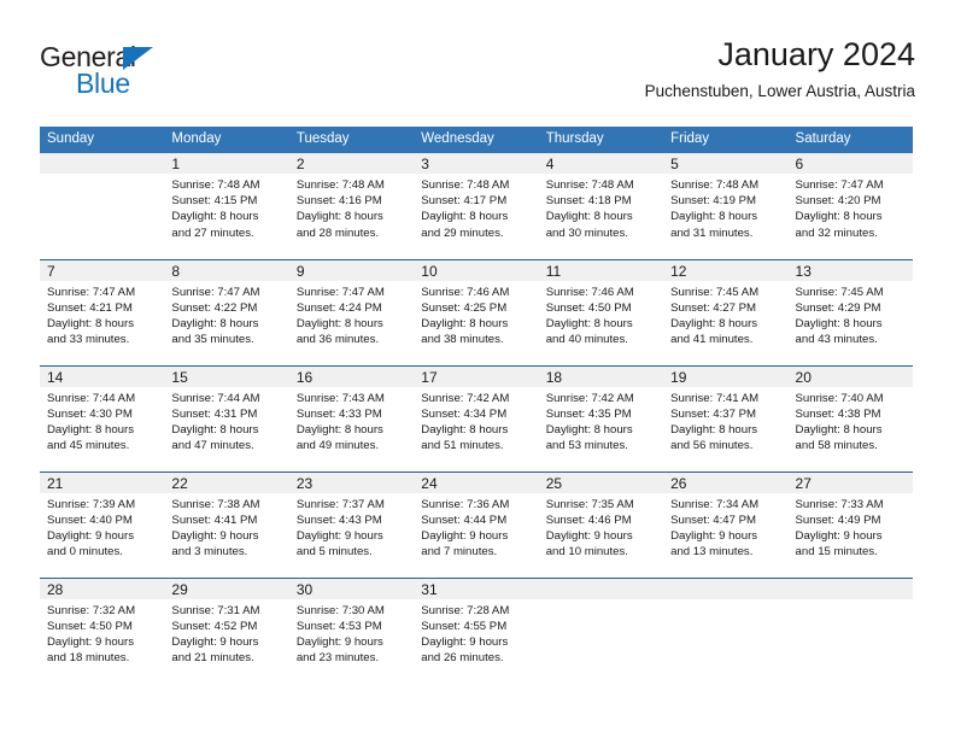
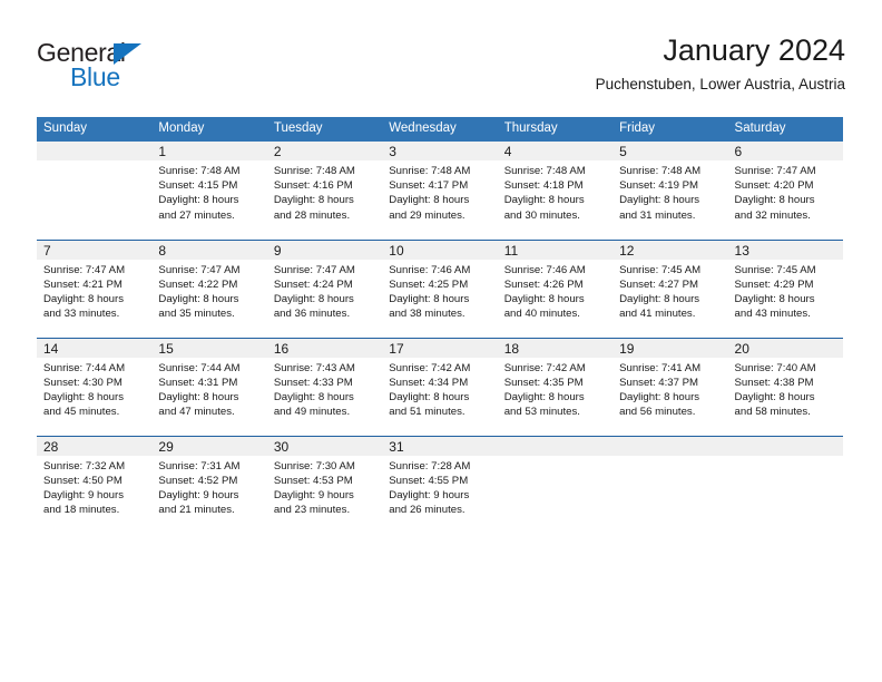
  General
  Blue
  January 2024
  Puchenstuben, Lower Austria, Austria
  Sunday	Monday	Tuesday	Wednesday	Thursday	Friday	Saturday
  	1Sunrise: 7:48 AMSunset: 4:15 PMDaylight: 8 hoursand 27 minutes.	2Sunrise: 7:48 AMSunset: 4:16 PMDaylight: 8 hoursand 28 minutes.	3Sunrise: 7:48 AMSunset: 4:17 PMDaylight: 8 hoursand 29 minutes.	4Sunrise: 7:48 AMSunset: 4:18 PMDaylight: 8 hoursand 30 minutes.	5Sunrise: 7:48 AMSunset: 4:19 PMDaylight: 8 hoursand 31 minutes.	6Sunrise: 7:47 AMSunset: 4:20 PMDaylight: 8 hoursand 32 minutes.
- 7Sunrise: 7:47 AMSunset: 4:21 PMDaylight: 8 hoursand 33 minutes.	8Sunrise: 7:47 AMSunset: 4:22 PMDaylight: 8 hoursand 35 minutes.	9Sunrise: 7:47 AMSunset: 4:24 PMDaylight: 8 hoursand 36 minutes.	10Sunrise: 7:46 AMSunset: 4:25 PMDaylight: 8 hoursand 38 minutes.	11Sunrise: 7:46 AMSunset: 4:50 PMDaylight: 8 hoursand 40 minutes.	12Sunrise: 7:45 AMSunset: 4:27 PMDaylight: 8 hoursand 41 minutes.	13Sunrise: 7:45 AMSunset: 4:29 PMDaylight: 8 hoursand 43 minutes.
+ 7Sunrise: 7:47 AMSunset: 4:21 PMDaylight: 8 hoursand 33 minutes.	8Sunrise: 7:47 AMSunset: 4:22 PMDaylight: 8 hoursand 35 minutes.	9Sunrise: 7:47 AMSunset: 4:24 PMDaylight: 8 hoursand 36 minutes.	10Sunrise: 7:46 AMSunset: 4:25 PMDaylight: 8 hoursand 38 minutes.	11Sunrise: 7:46 AMSunset: 4:26 PMDaylight: 8 hoursand 40 minutes.	12Sunrise: 7:45 AMSunset: 4:27 PMDaylight: 8 hoursand 41 minutes.	13Sunrise: 7:45 AMSunset: 4:29 PMDaylight: 8 hoursand 43 minutes.
  14Sunrise: 7:44 AMSunset: 4:30 PMDaylight: 8 hoursand 45 minutes.	15Sunrise: 7:44 AMSunset: 4:31 PMDaylight: 8 hoursand 47 minutes.	16Sunrise: 7:43 AMSunset: 4:33 PMDaylight: 8 hoursand 49 minutes.	17Sunrise: 7:42 AMSunset: 4:34 PMDaylight: 8 hoursand 51 minutes.	18Sunrise: 7:42 AMSunset: 4:35 PMDaylight: 8 hoursand 53 minutes.	19Sunrise: 7:41 AMSunset: 4:37 PMDaylight: 8 hoursand 56 minutes.	20Sunrise: 7:40 AMSunset: 4:38 PMDaylight: 8 hoursand 58 minutes.
- 21Sunrise: 7:39 AMSunset: 4:40 PMDaylight: 9 hoursand 0 minutes.	22Sunrise: 7:38 AMSunset: 4:41 PMDaylight: 9 hoursand 3 minutes.	23Sunrise: 7:37 AMSunset: 4:43 PMDaylight: 9 hoursand 5 minutes.	24Sunrise: 7:36 AMSunset: 4:44 PMDaylight: 9 hoursand 7 minutes.	25Sunrise: 7:35 AMSunset: 4:46 PMDaylight: 9 hoursand 10 minutes.	26Sunrise: 7:34 AMSunset: 4:47 PMDaylight: 9 hoursand 13 minutes.	27Sunrise: 7:33 AMSunset: 4:49 PMDaylight: 9 hoursand 15 minutes.
  28Sunrise: 7:32 AMSunset: 4:50 PMDaylight: 9 hoursand 18 minutes.	29Sunrise: 7:31 AMSunset: 4:52 PMDaylight: 9 hoursand 21 minutes.	30Sunrise: 7:30 AMSunset: 4:53 PMDaylight: 9 hoursand 23 minutes.	31Sunrise: 7:28 AMSunset: 4:55 PMDaylight: 9 hoursand 26 minutes.
